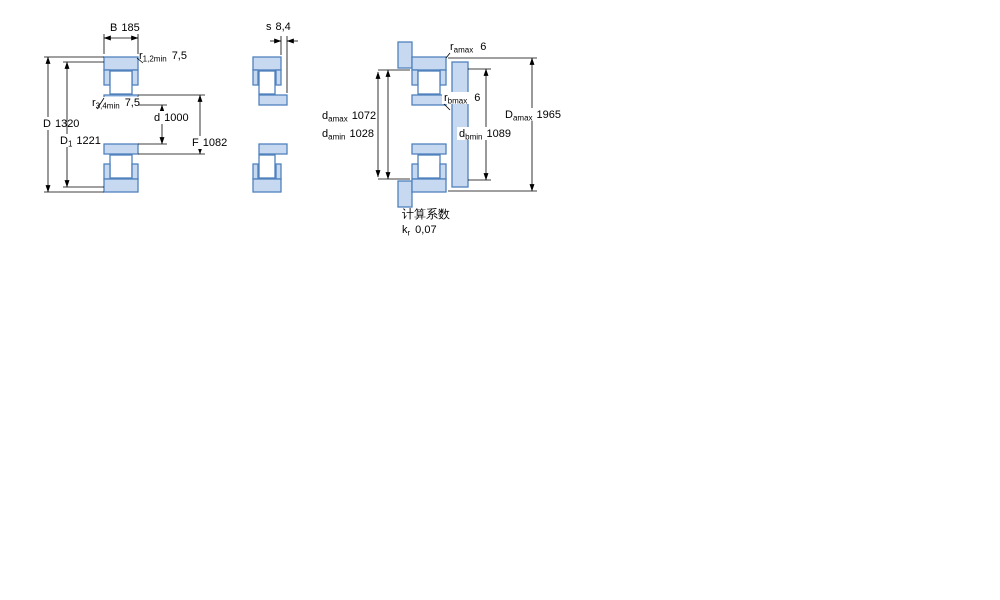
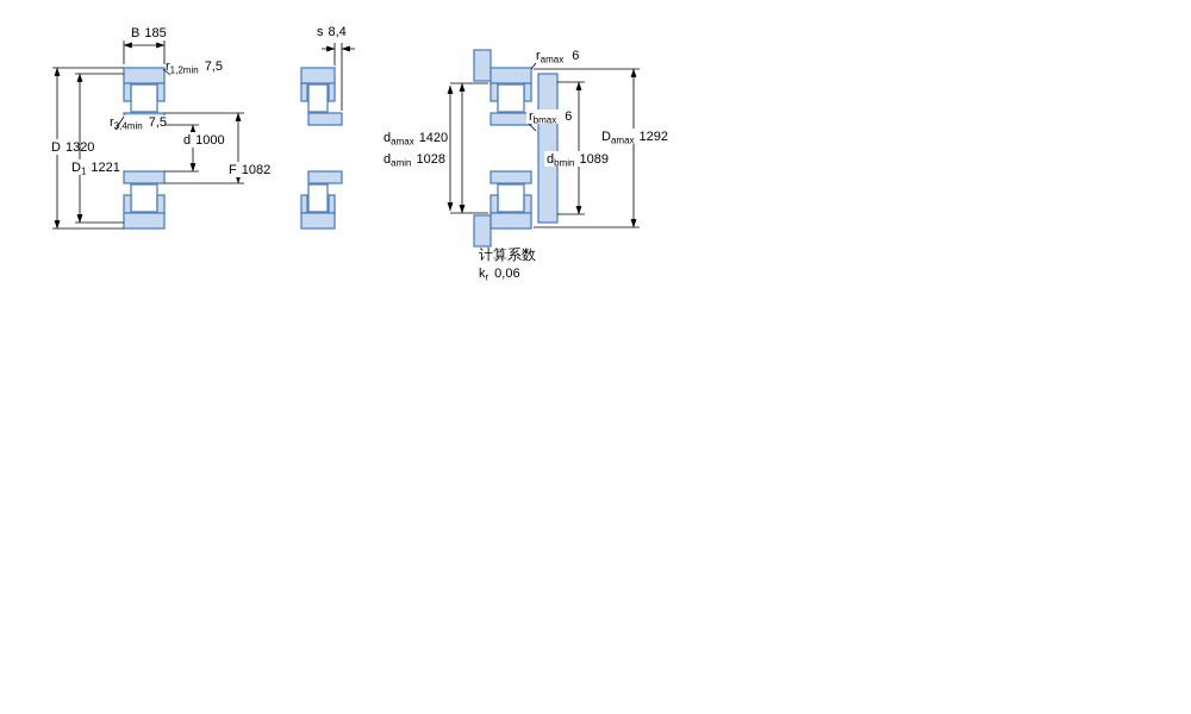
  B 185
  r1,2min 7,5
  r3,4min 7,5
  D 1320
  D1 1221
  d 1000
  F 1082
  s 8,4
  ramax 6
  rbmax 6
- damax 1072
+ damax 1420
  damin 1028
  dbmin 1089
- Damax 1965
+ Damax 1292
  计算系数
- kr 0,07
+ kr 0,06
